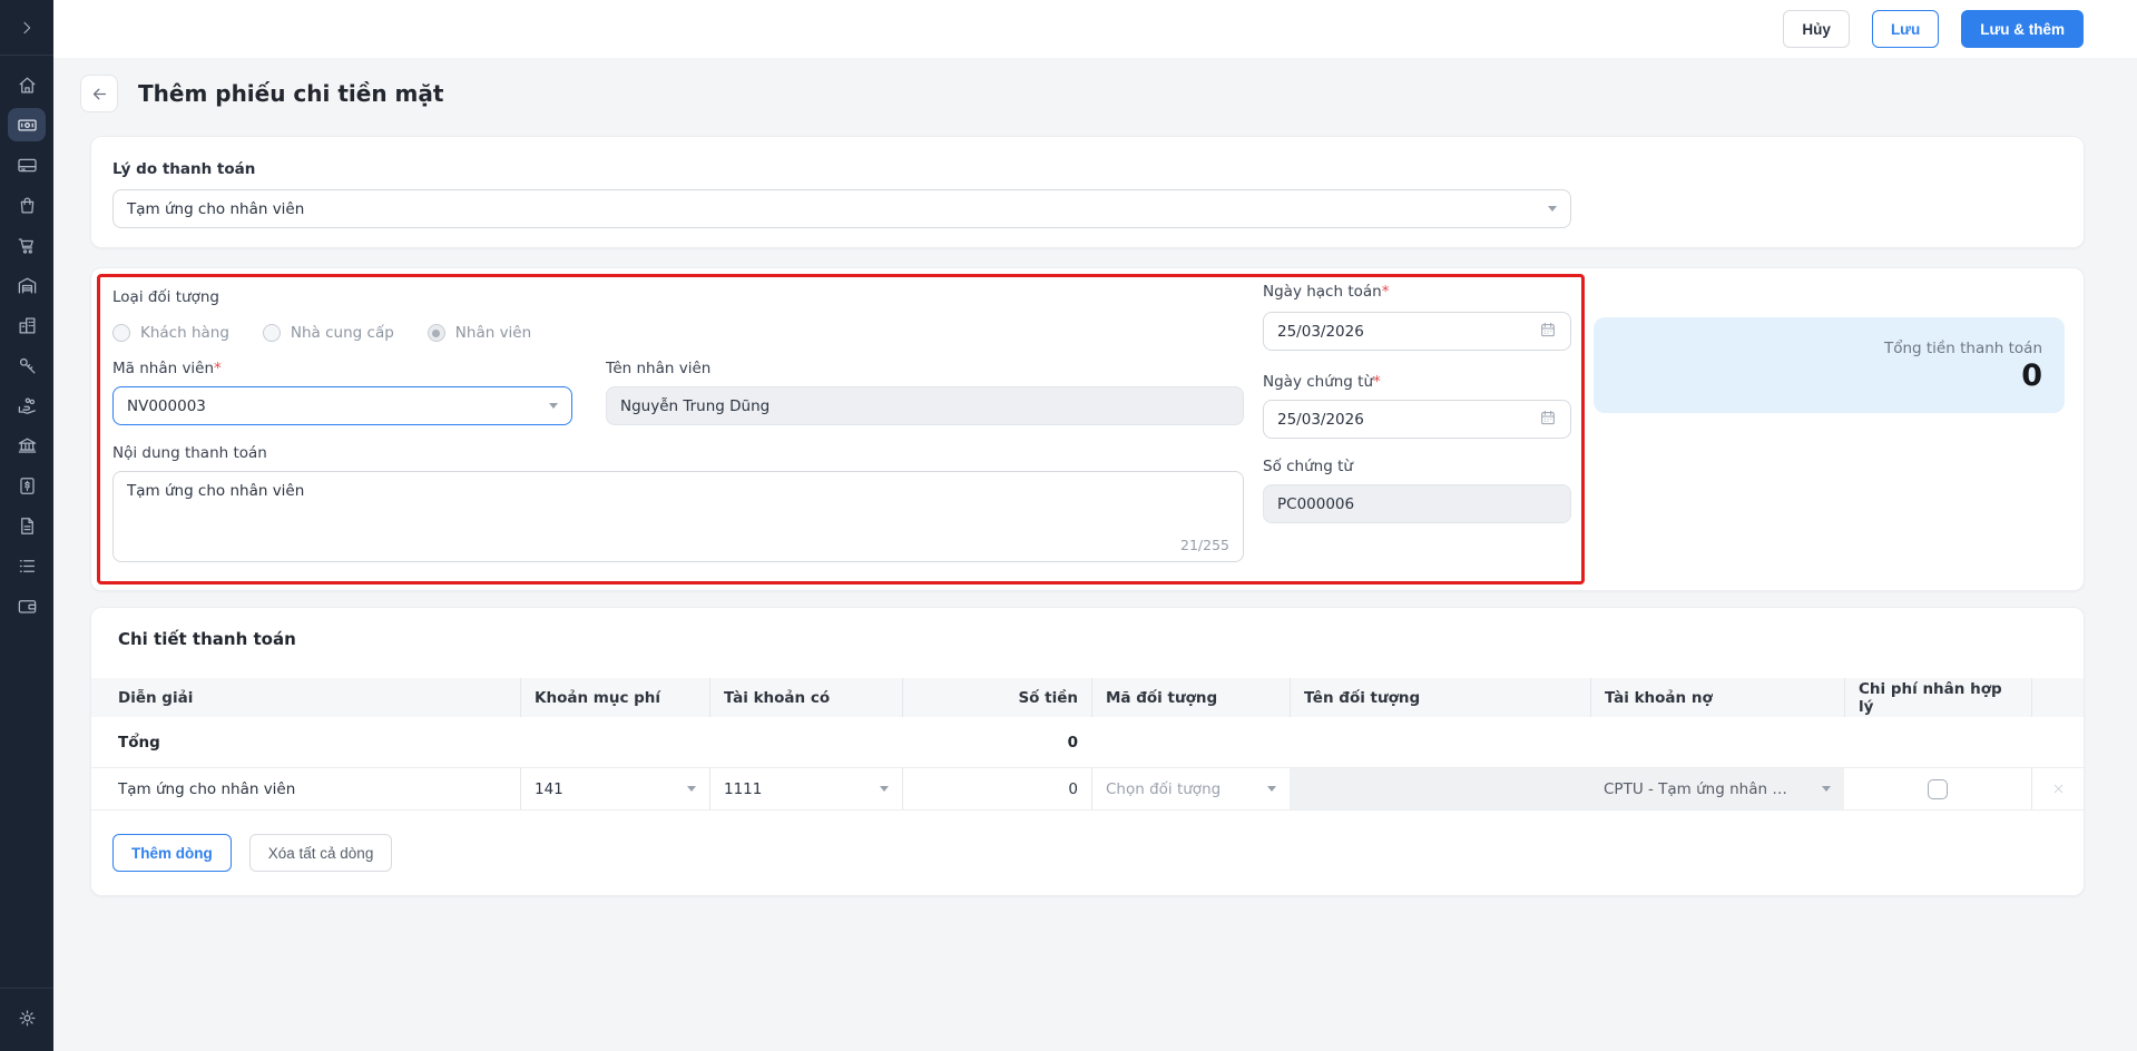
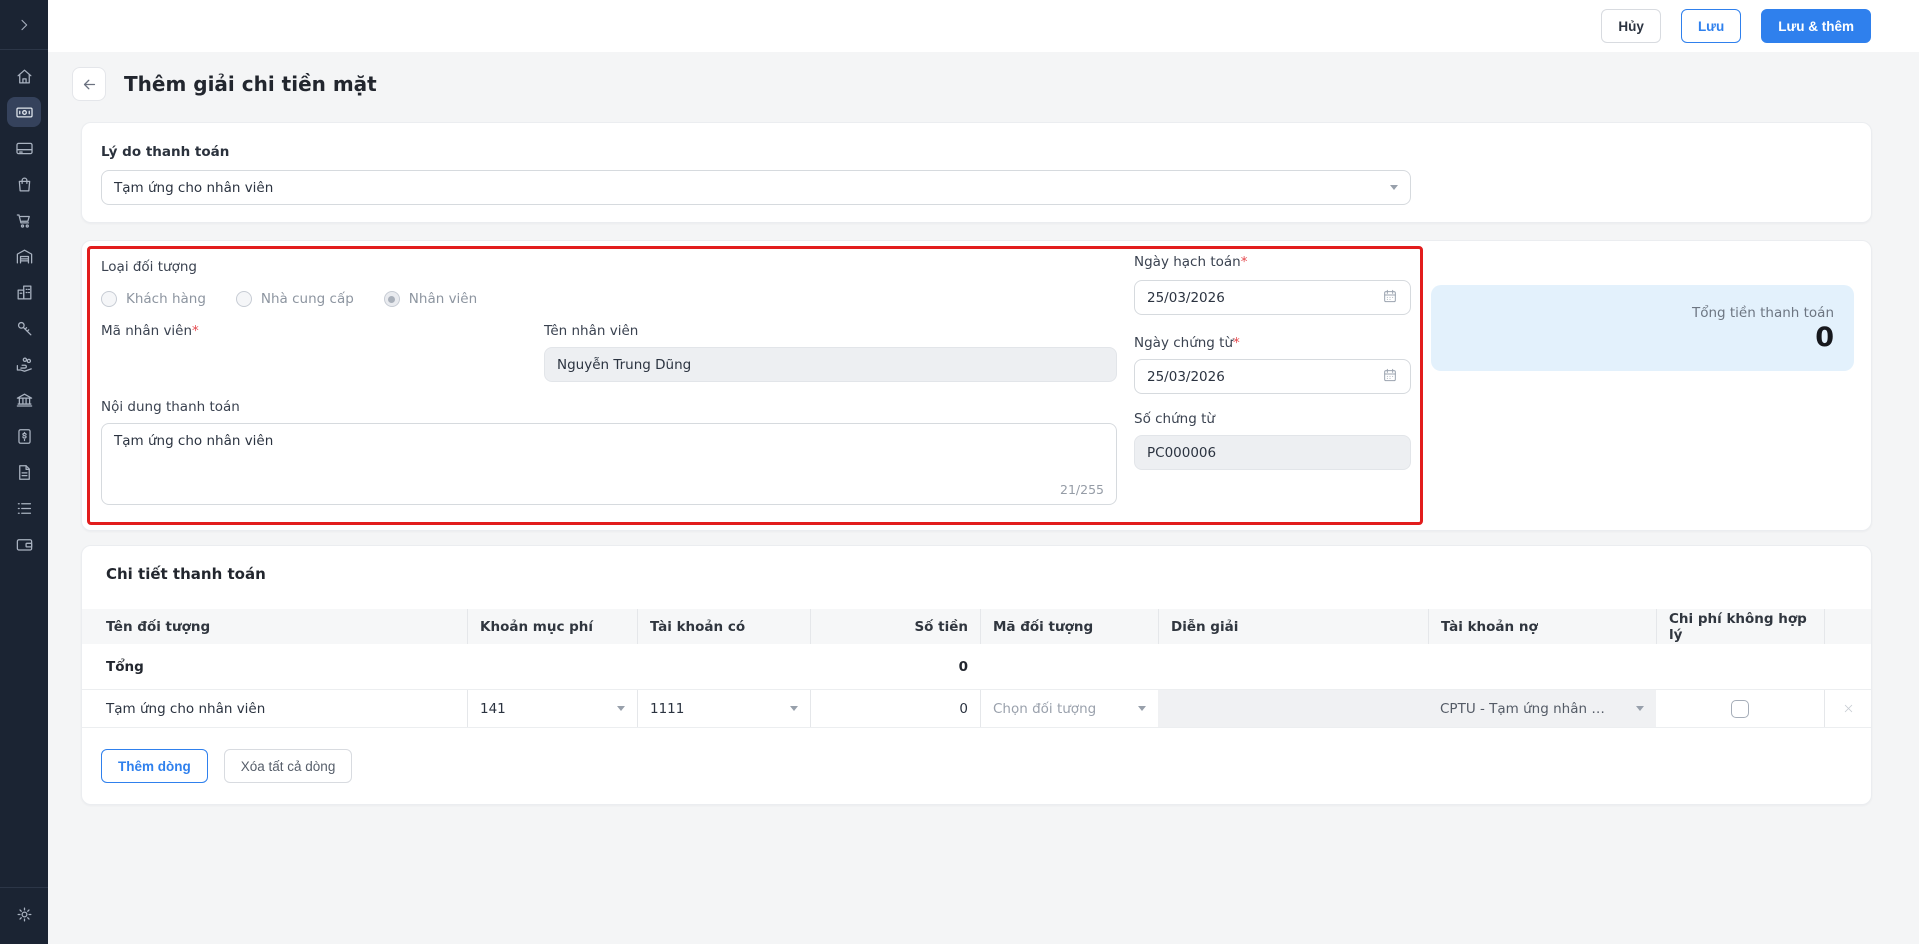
  Hủy
  Lưu
  Lưu & thêm
- Thêm phiếu chi tiền mặt
+ Thêm giải chi tiền mặt
  Lý do thanh toán
  Tạm ứng cho nhân viên
  Loại đối tượng
  Khách hàng
  Nhà cung cấp
  Nhân viên
  Mã nhân viên*
- NV000003
  Tên nhân viên
  Nguyễn Trung Dũng
  Nội dung thanh toán
  Tạm ứng cho nhân viên
  21/255
  Ngày hạch toán*
  25/03/2026
  Ngày chứng từ*
  25/03/2026
  Số chứng từ
  PC000006
  Tổng tiền thanh toán
  0
  Chi tiết thanh toán
- Diễn giải
+ Tên đối tượng
  Khoản mục phí
  Tài khoản có
  Số tiền
  Mã đối tượng
- Tên đối tượng
+ Diễn giải
  Tài khoản nợ
- Chi phí nhân hợp lý
+ Chi phí không hợp lý
  Tổng
  0
  Tạm ứng cho nhân viên
  141
  1111
  0
  Chọn đối tượng
  CPTU - Tạm ứng nhân viê
  Thêm dòng
  Xóa tất cả dòng
